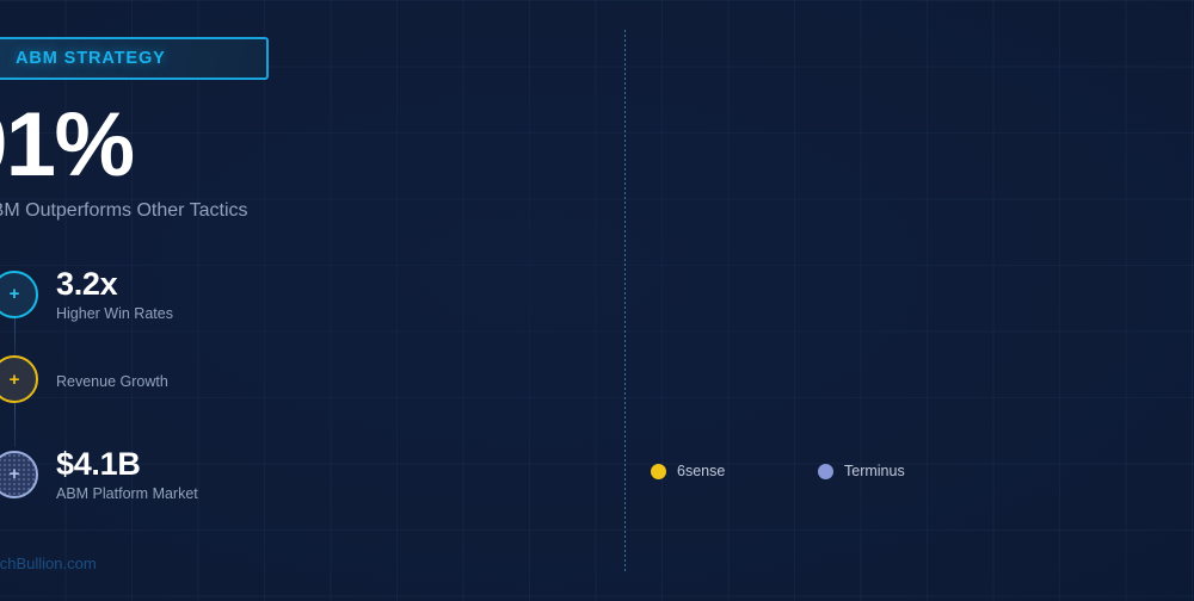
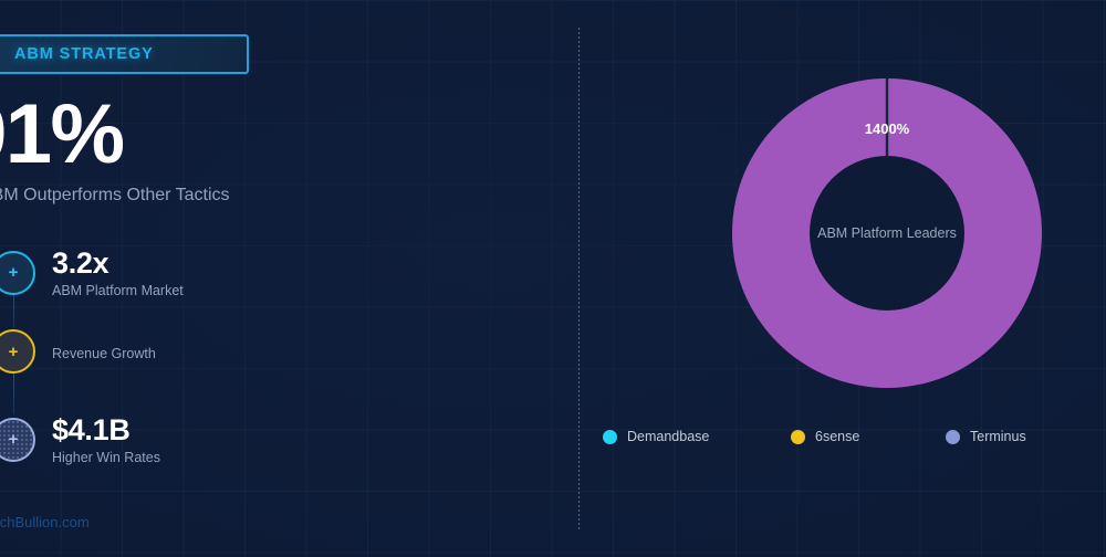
  ABM STRATEGY
  M Outperforms Other Tactics
  +
  3.2x
- Higher Win Rates
+ ABM Platform Market
  +
  Revenue Growth
  +
  $4.1B
- ABM Platform Market
+ Higher Win Rates
  chBullion.com
+ ABM Platform Leaders
+ 1400%
+ Demandbase
  6sense
  Terminus
